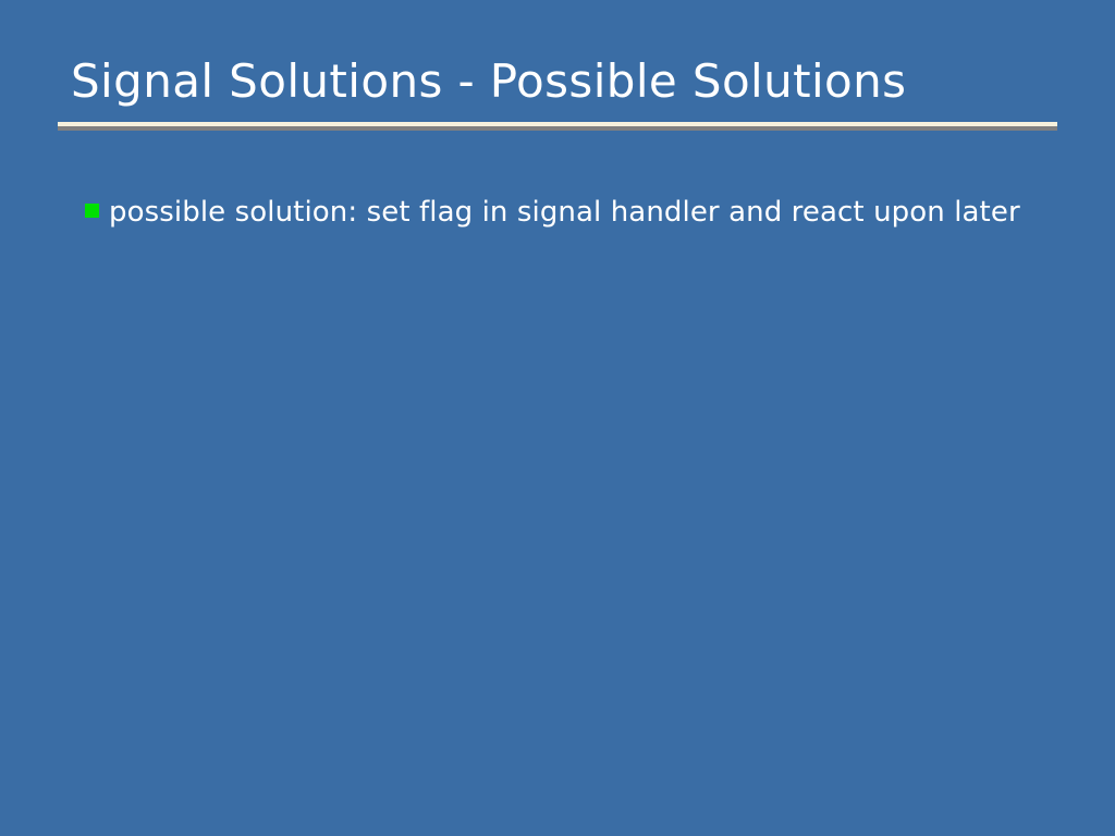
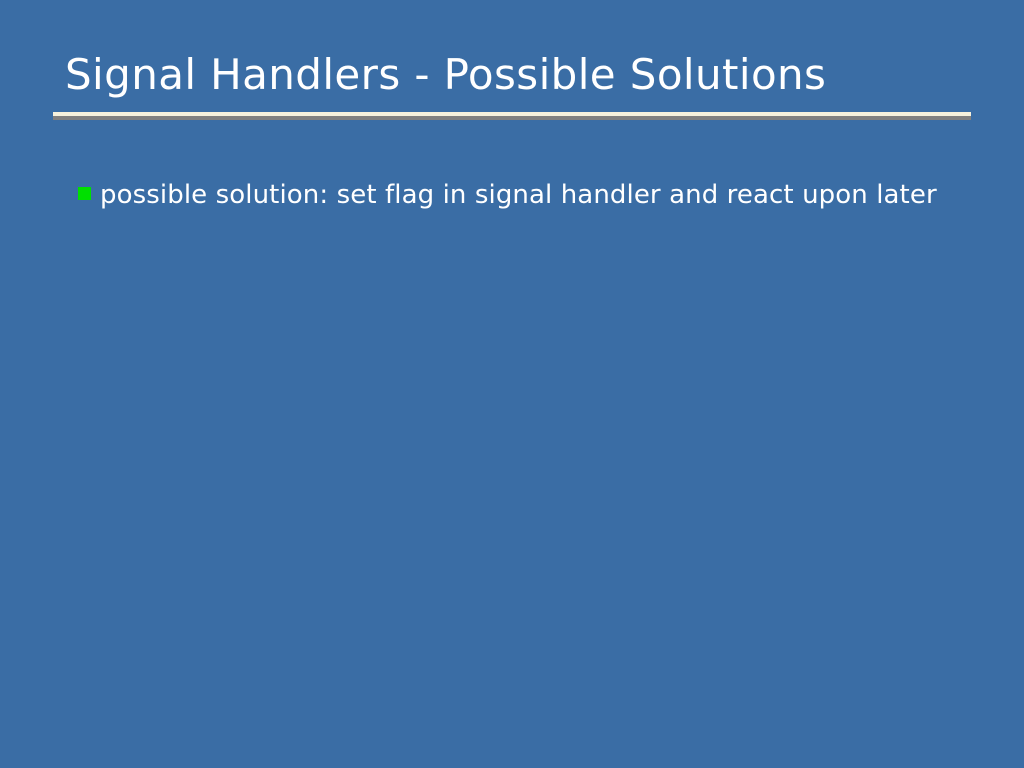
- Signal Solutions - Possible Solutions
+ Signal Handlers - Possible Solutions
  possible solution: set flag in signal handler and react upon later
